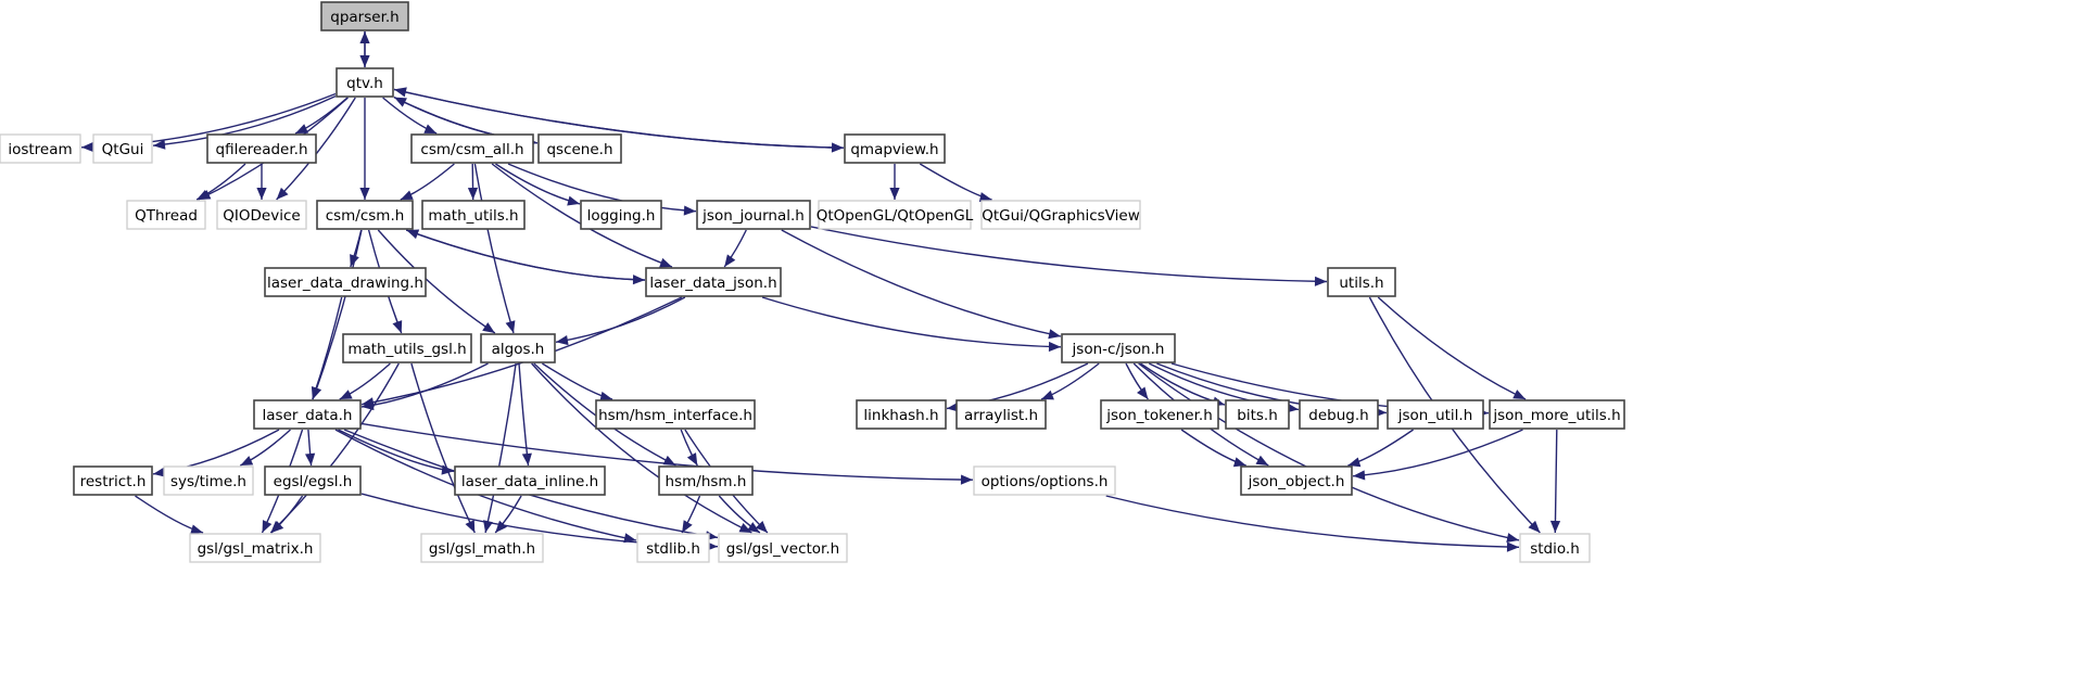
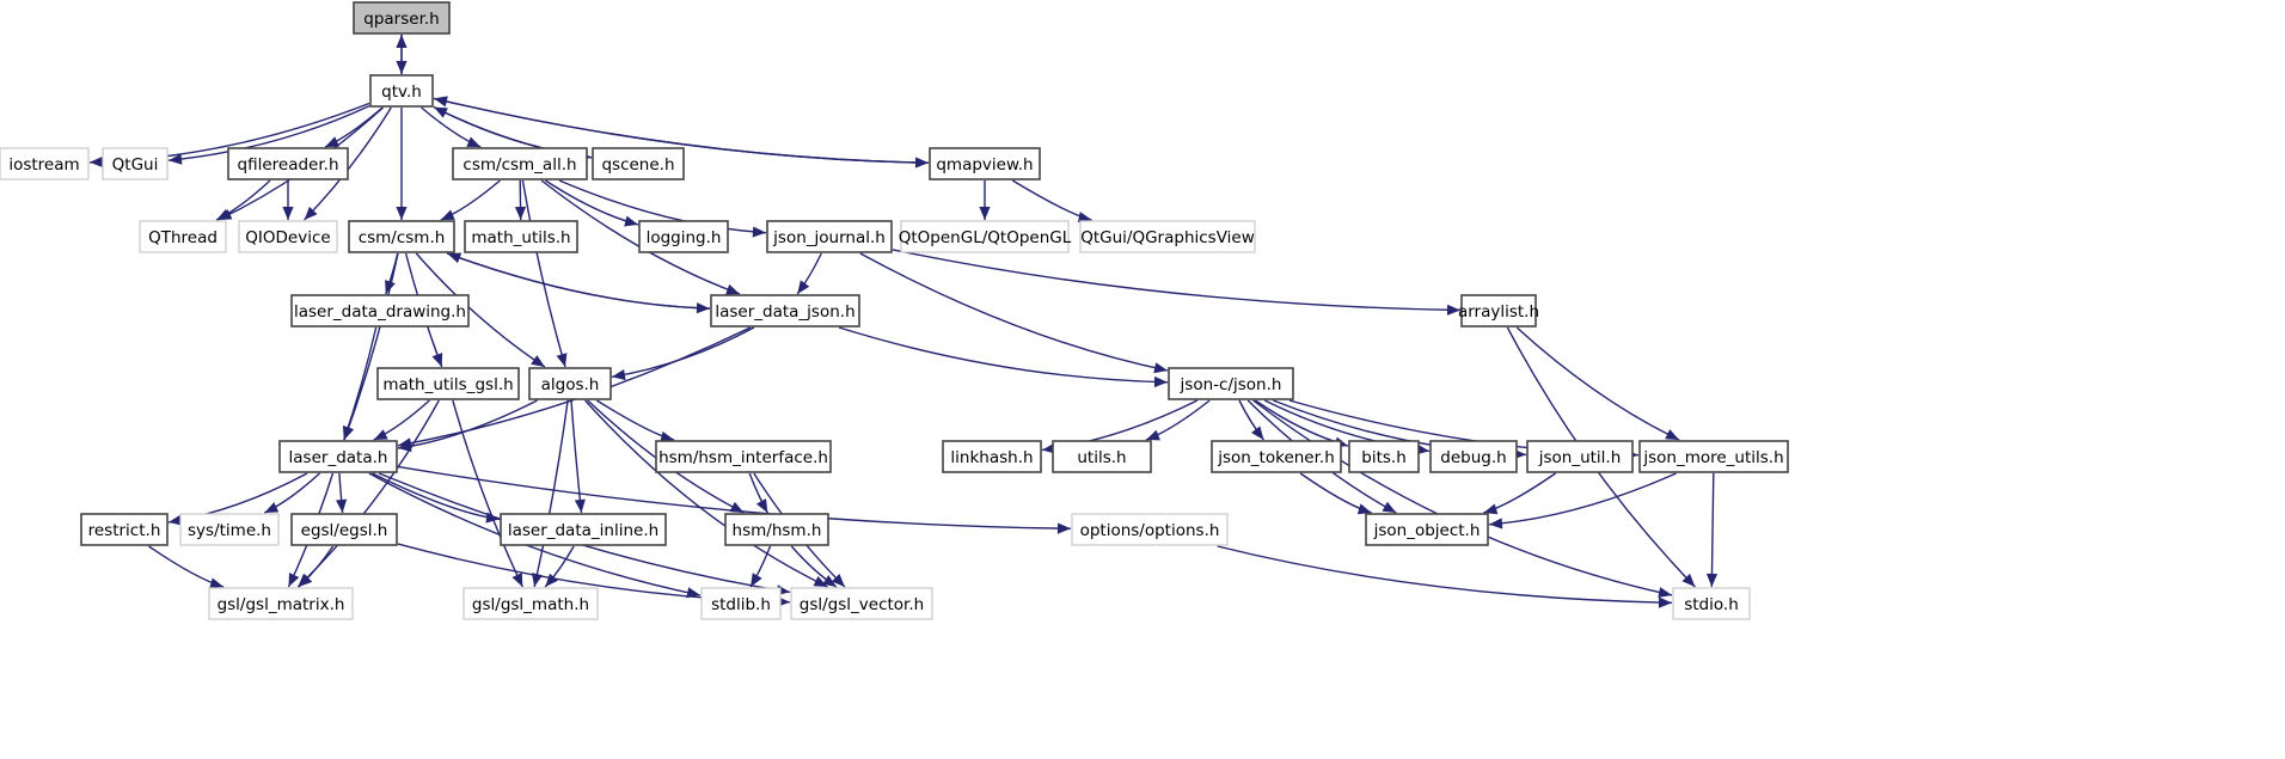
  qparser.h
  qtv.h
  iostream
  QtGui
  qfilereader.h
  csm/csm_all.h
  qscene.h
  qmapview.h
  QThread
  QIODevice
  csm/csm.h
  math_utils.h
  logging.h
  json_journal.h
  QtOpenGL/QtOpenGL
  QtGui/QGraphicsView
  laser_data_drawing.h
  laser_data_json.h
- utils.h
+ arraylist.h
  math_utils_gsl.h
  algos.h
  json-c/json.h
  laser_data.h
  hsm/hsm_interface.h
  linkhash.h
- arraylist.h
+ utils.h
  json_tokener.h
  bits.h
  debug.h
  json_util.h
  json_more_utils.h
  restrict.h
  sys/time.h
  egsl/egsl.h
  laser_data_inline.h
  hsm/hsm.h
  options/options.h
  json_object.h
  gsl/gsl_matrix.h
  gsl/gsl_math.h
  stdlib.h
  gsl/gsl_vector.h
  stdio.h
